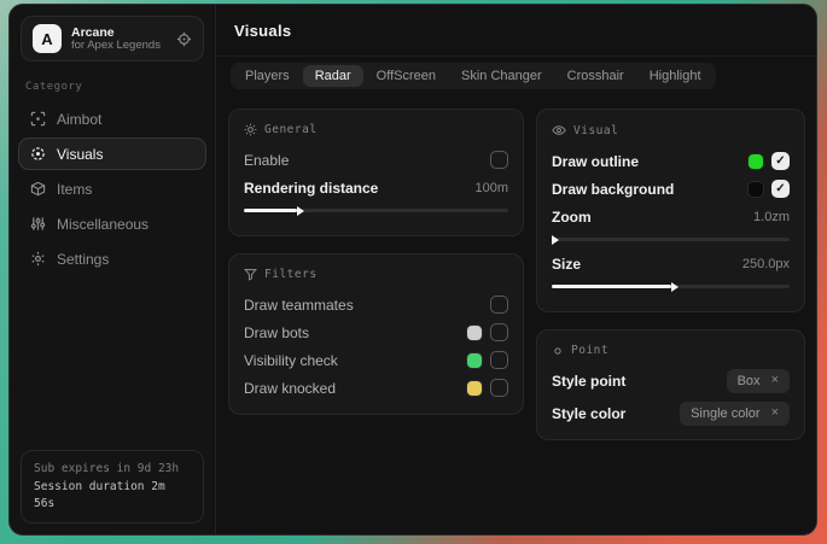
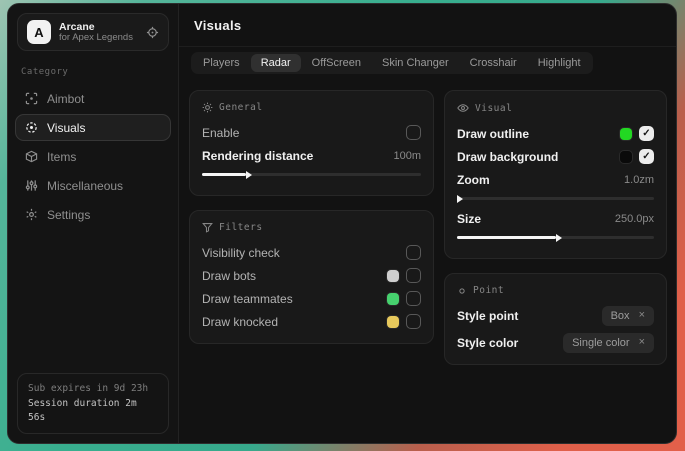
  A
  Arcane
  for Apex Legends
  Category
  Aimbot
  Visuals
  Items
  Miscellaneous
  Settings
  Sub expires in 9d 23h
  Session duration 2m 56s
  Visuals
  Players
  Radar
  OffScreen
  Skin Changer
  Crosshair
  Highlight
  General
  Enable
  Rendering distance
  100m
  Filters
- Draw teammates
+ Visibility check
  Draw bots
- Visibility check
+ Draw teammates
  Draw knocked
  Visual
  Draw outline
  ✓
  Draw background
  ✓
  Zoom
  1.0zm
  Size
  250.0px
  Point
  Style point
  Box
  ×
  Style color
  Single color
  ×
